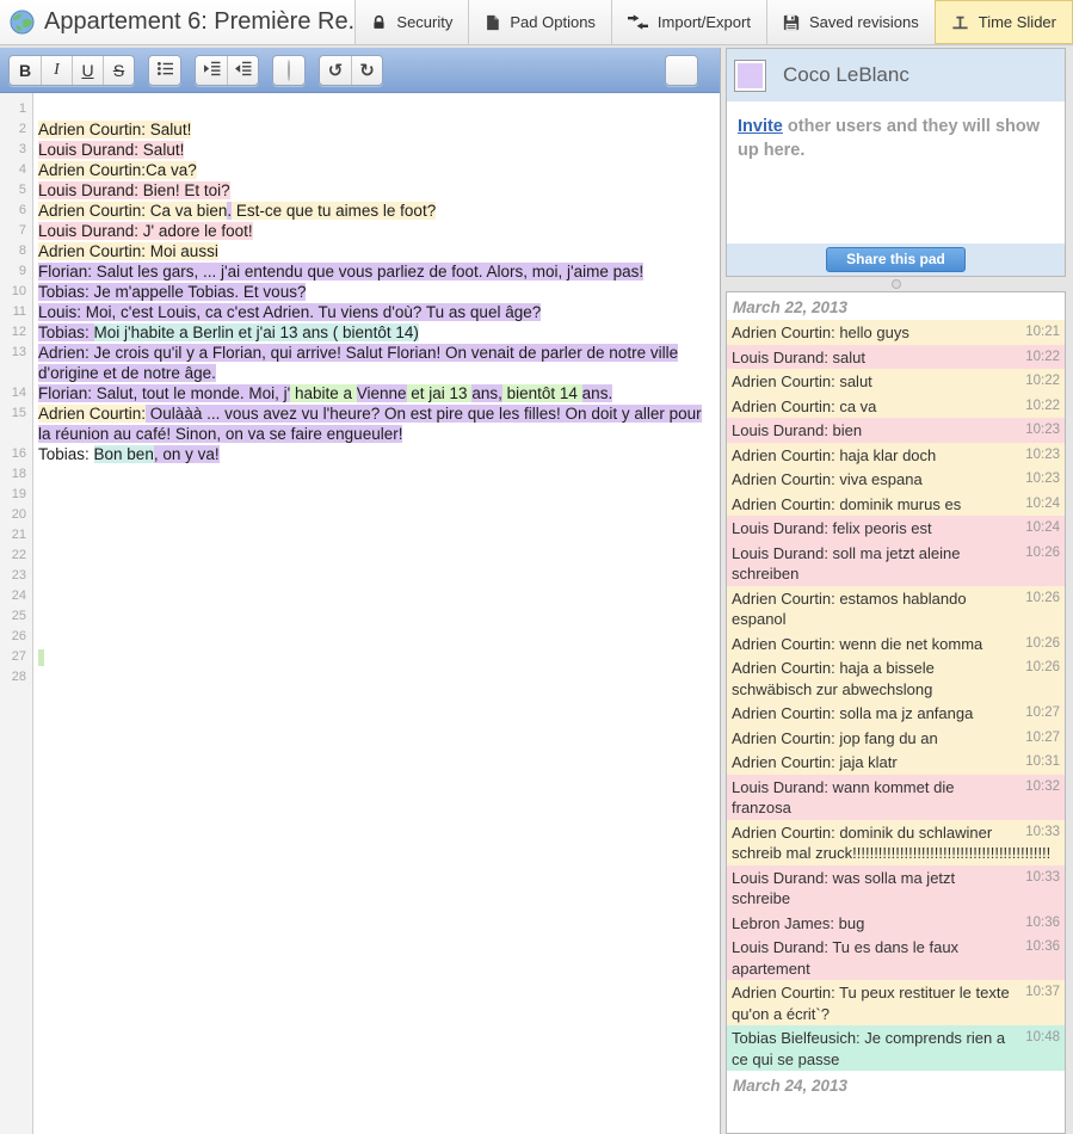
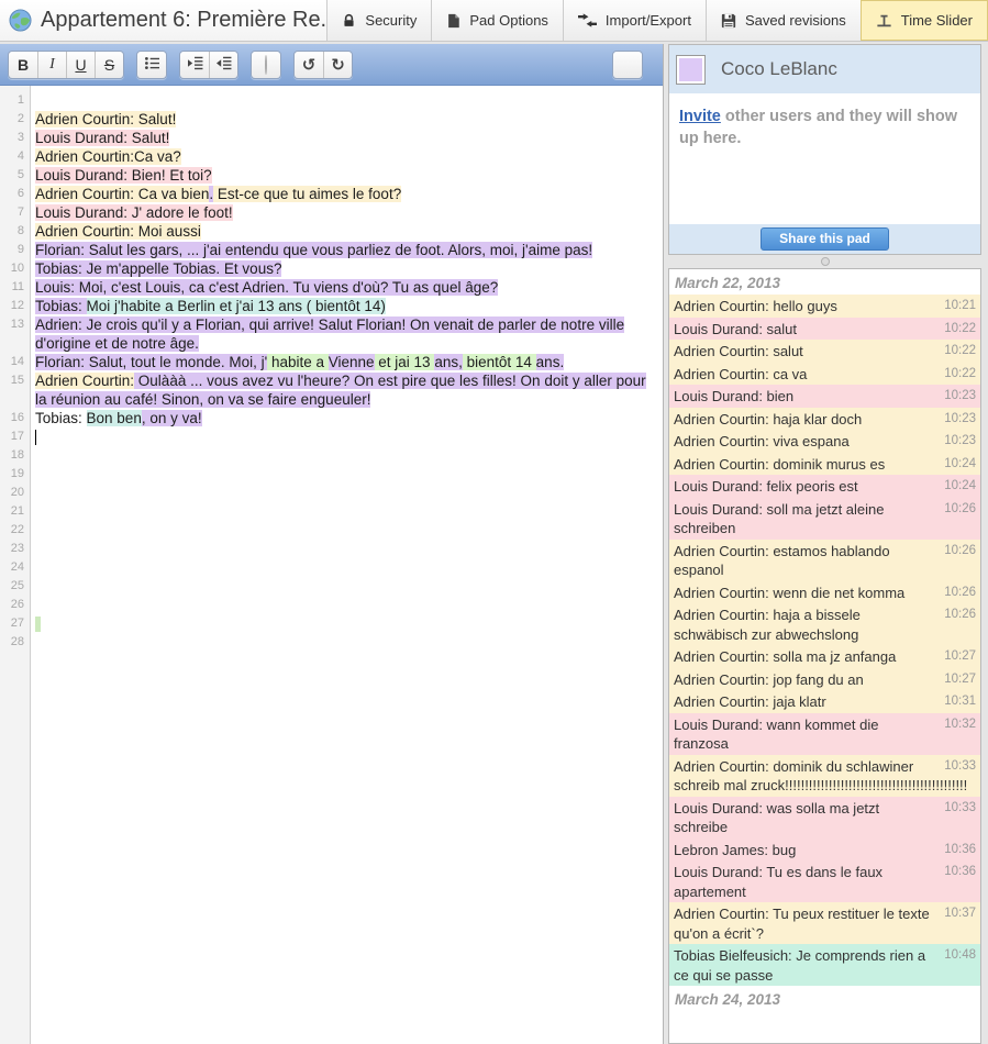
  Appartement 6: Première Re.
  Security
  Pad Options
  Import/Export
  Saved revisions
  Time Slider
  B
  I
  U
  S
  ↺
  ↻
  1
  2
  Adrien Courtin: Salut!
  3
  Louis Durand: Salut!
  4
  Adrien Courtin:Ca va?
  5
  Louis Durand: Bien! Et toi?
  6
  Adrien Courtin: Ca va bien. Est-ce que tu aimes le foot?
  7
  Louis Durand: J' adore le foot!
  8
  Adrien Courtin: Moi aussi
  9
  Florian: Salut les gars, ... j'ai entendu que vous parliez de foot. Alors, moi, j'aime pas!
  10
  Tobias: Je m'appelle Tobias. Et vous?
  11
  Louis: Moi, c'est Louis, ca c'est Adrien. Tu viens d'où? Tu as quel âge?
  12
  Tobias: Moi j'habite a Berlin et j'ai 13 ans ( bientôt 14)
  13
  Adrien: Je crois qu'il y a Florian, qui arrive! Salut Florian! On venait de parler de notre ville d'origine et de notre âge.
  14
  Florian: Salut, tout le monde. Moi, j' habite a Vienne et jai 13 ans, bientôt 14 ans.
  15
  Adrien Courtin: Oulààà ... vous avez vu l'heure? On est pire que les filles! On doit y aller pour la réunion au café! Sinon, on va se faire engueuler!
  16
  Tobias: Bon ben, on y va!
+ 17
  18
  19
  20
  21
  22
  23
  24
  25
  26
  27
  28
  Coco LeBlanc
  Invite other users and they will show up here.
  Share this pad
  March 22, 2013
  10:21
  Adrien Courtin: hello guys
  10:22
  Louis Durand: salut
  10:22
  Adrien Courtin: salut
  10:22
  Adrien Courtin: ca va
  10:23
  Louis Durand: bien
  10:23
  Adrien Courtin: haja klar doch
  10:23
  Adrien Courtin: viva espana
  10:24
  Adrien Courtin: dominik murus es
  10:24
  Louis Durand: felix peoris est
  10:26
  Louis Durand: soll ma jetzt aleine schreiben
  10:26
  Adrien Courtin: estamos hablando espanol
  10:26
  Adrien Courtin: wenn die net komma
  10:26
  Adrien Courtin: haja a bissele schwäbisch zur abwechslong
  10:27
  Adrien Courtin: solla ma jz anfanga
  10:27
  Adrien Courtin: jop fang du an
  10:31
  Adrien Courtin: jaja klatr
  10:32
  Louis Durand: wann kommet die franzosa
  10:33
  Adrien Courtin: dominik du schlawiner schreib mal zruck!!!!!!!!!!!!!!!!!!!!!!!!!!!!!!!!!!!!!!!!!!!!!!
  10:33
  Louis Durand: was solla ma jetzt schreibe
  10:36
  Lebron James: bug
  10:36
  Louis Durand: Tu es dans le faux apartement
  10:37
  Adrien Courtin: Tu peux restituer le texte qu'on a écrit`?
  10:48
  Tobias Bielfeusich: Je comprends rien a ce qui se passe
  March 24, 2013
